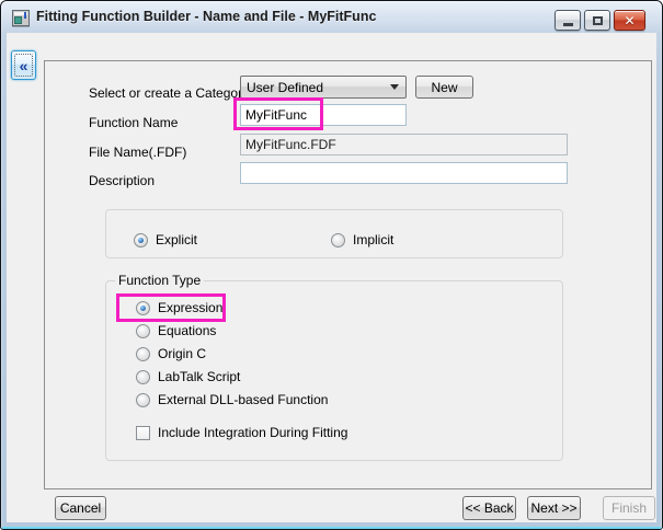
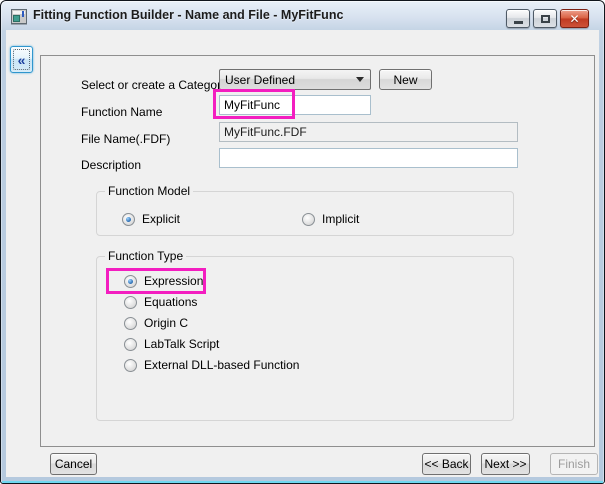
  Fitting Function Builder - Name and File - MyFitFunc
  ✕
  «
  Select or create a Catego
  User Defined
  New
  Function Name
  MyFitFunc
  File Name(.FDF)
  MyFitFunc.FDF
  Description
+ Function Model
  Explicit
  Implicit
  Function Type
  Expression
  Equations
  Origin C
  LabTalk Script
  External DLL-based Function
- Include Integration During Fitting
  Cancel
  << Back
  Next >>
  Finish
